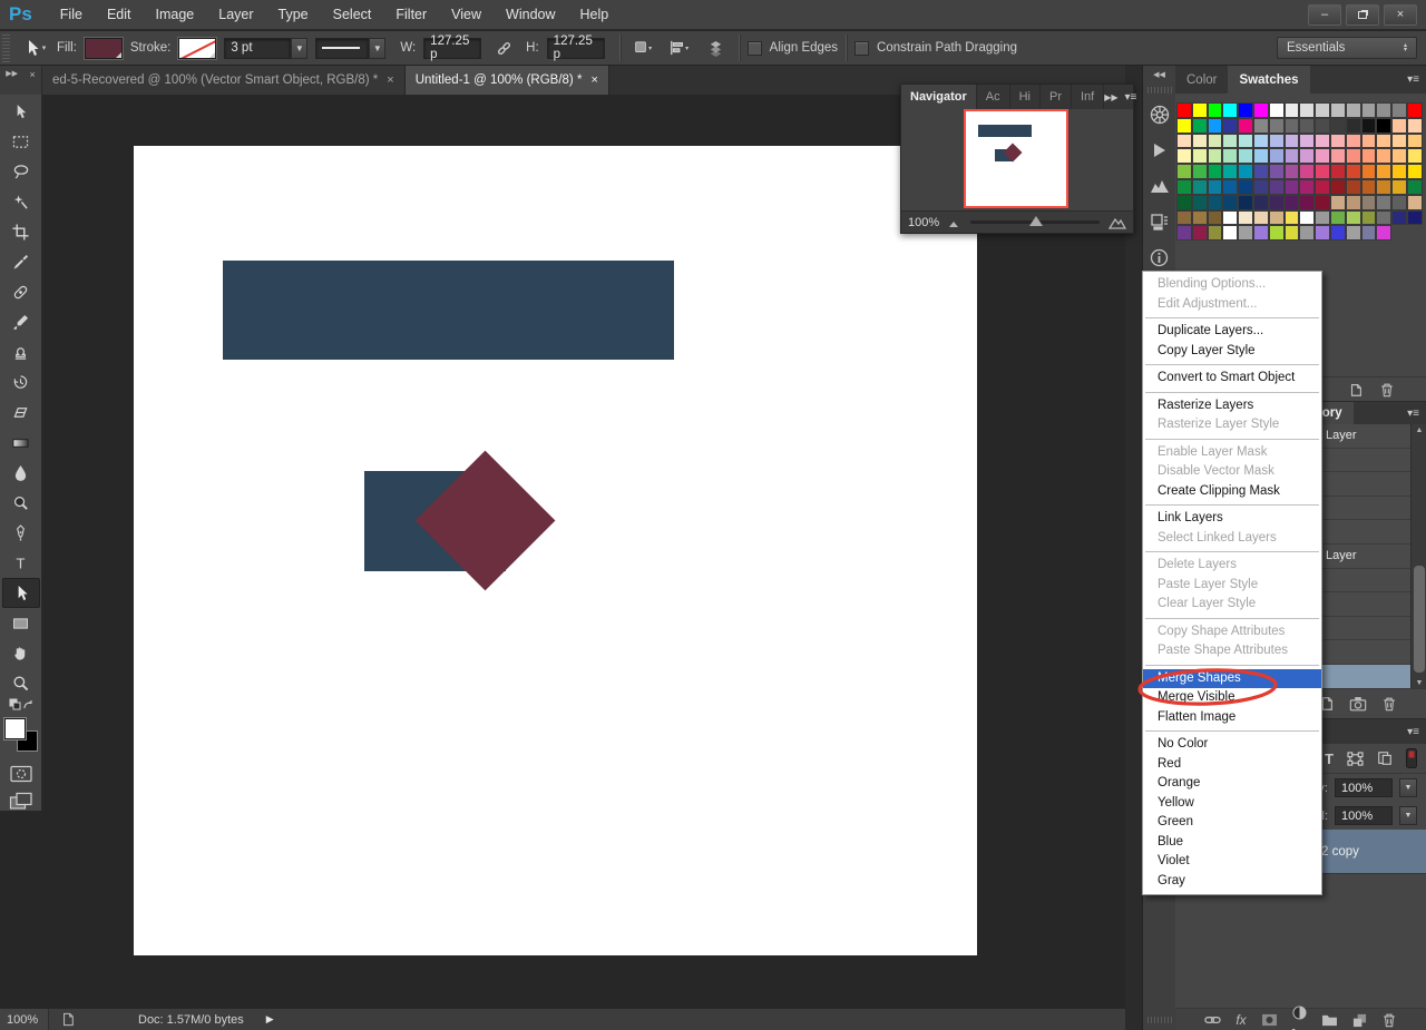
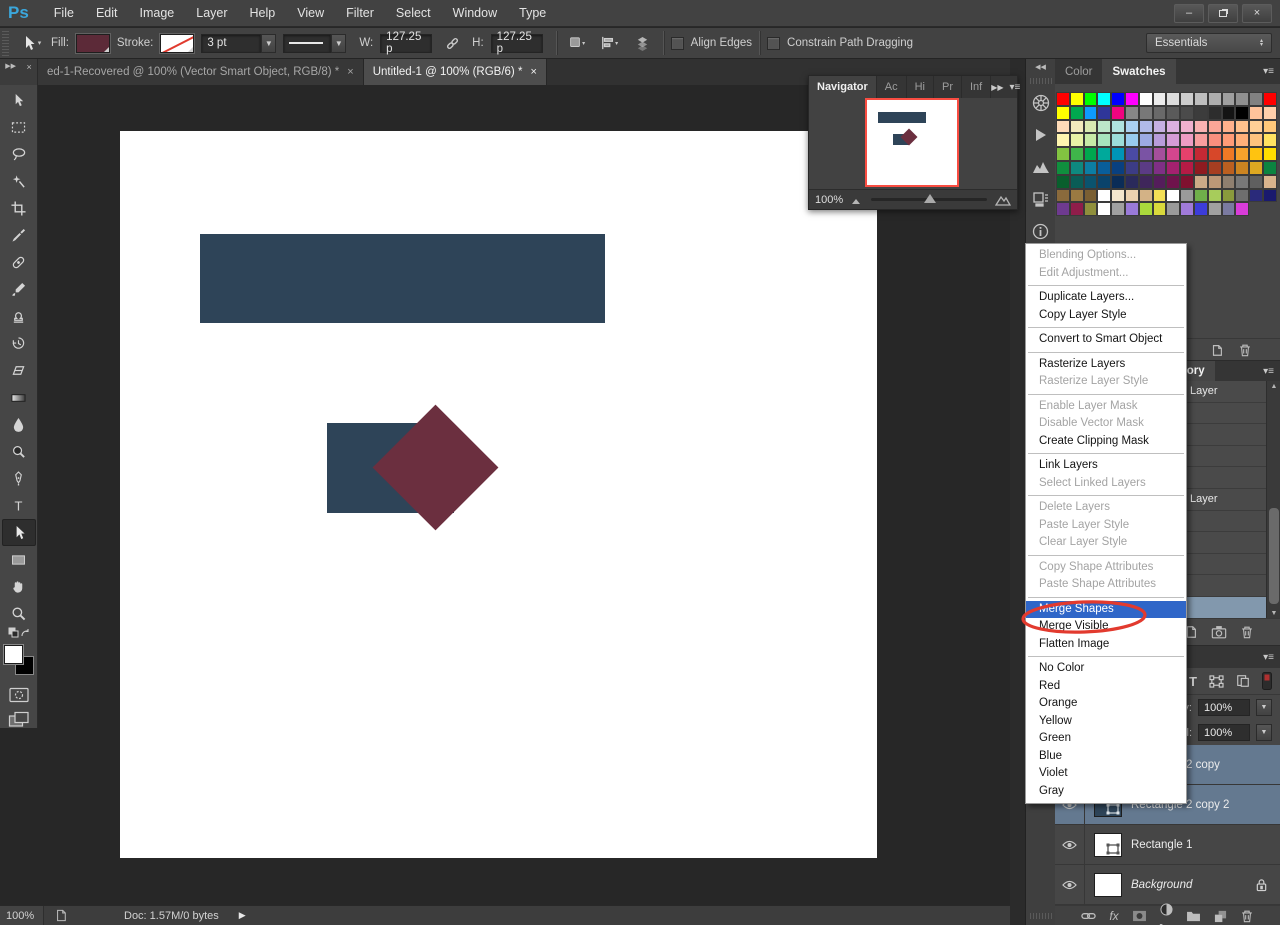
  Ps
  File
  Edit
  Image
  Layer
- Type
+ Help
- Select
+ View
  Filter
- View
+ Select
  Window
- Help
+ Type
  –
  ×
  Fill:
  Stroke:
  3 pt
  ▼
  ▼
  W:
  127.25 p
  H:
  127.25 p
  Align Edges
  Constrain Path Dragging
  Essentials
  ×
- ed-5-Recovered @ 100% (Vector Smart Object, RGB/8) *
+ ed-1-Recovered @ 100% (Vector Smart Object, RGB/8) *
  ×
- Untitled-1 @ 100% (RGB/8) *
+ Untitled-1 @ 100% (RGB/6) *
  ×
  T
  Navigator
  Ac
  Hi
  Pr
  Inf
  ▶▶
  ▾≡
  100%
  Color
  Swatches
  ▾≡
  ▾≡
  Layer
  Layer
  ▾≡
  T
  100%
  100%
+ Rectangle 2 copy 2
+ Rectangle 1
+ Background
  fx
  Blending Options...
  Edit Adjustment...
  Duplicate Layers...
  Copy Layer Style
  Convert to Smart Object
  Rasterize Layers
  Rasterize Layer Style
  Enable Layer Mask
  Disable Vector Mask
  Create Clipping Mask
  Link Layers
  Select Linked Layers
  Delete Layers
  Paste Layer Style
  Clear Layer Style
  Copy Shape Attributes
  Paste Shape Attributes
  erge Shapes
  Merge Visible
  Flatten Image
  No Color
  Red
  Orange
  Yellow
  Green
  Blue
  Violet
  Gray
  100%
  Doc: 1.57M/0 bytes
  ▶
